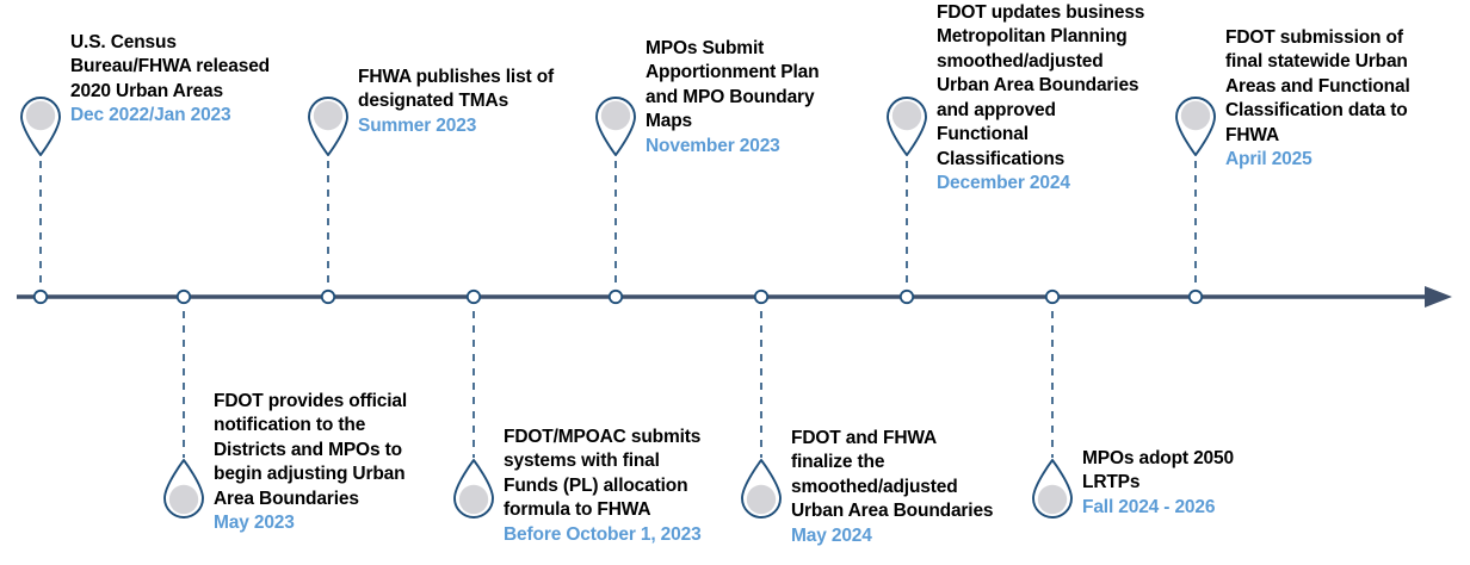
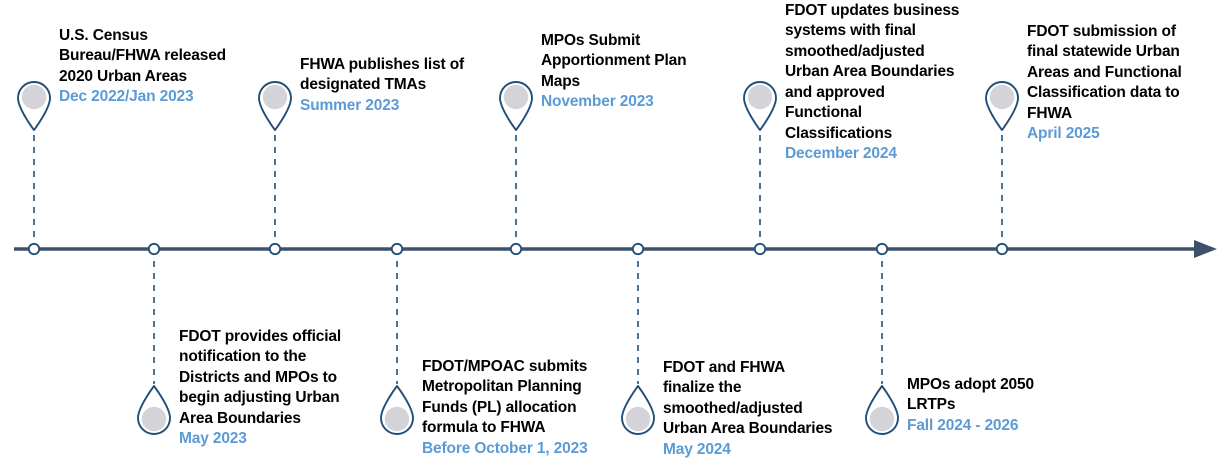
  U.S. Census
  Bureau/FHWA released
  2020 Urban Areas
  Dec 2022/Jan 2023
  FDOT provides official
  notification to the
  Districts and MPOs to
  begin adjusting Urban
  Area Boundaries
  May 2023
  FHWA publishes list of
  designated TMAs
  Summer 2023
  FDOT/MPOAC submits
- systems with final
+ Metropolitan Planning
  Funds (PL) allocation
  formula to FHWA
  Before October 1, 2023
  MPOs Submit
  Apportionment Plan
- and MPO Boundary
  Maps
  November 2023
  FDOT and FHWA
  finalize the
  smoothed/adjusted
  Urban Area Boundaries
  May 2024
  FDOT updates business
- Metropolitan Planning
+ systems with final
  smoothed/adjusted
  Urban Area Boundaries
  and approved
  Functional
  Classifications
  December 2024
  MPOs adopt 2050
  LRTPs
  Fall 2024 - 2026
  FDOT submission of
  final statewide Urban
  Areas and Functional
  Classification data to
  FHWA
  April 2025
